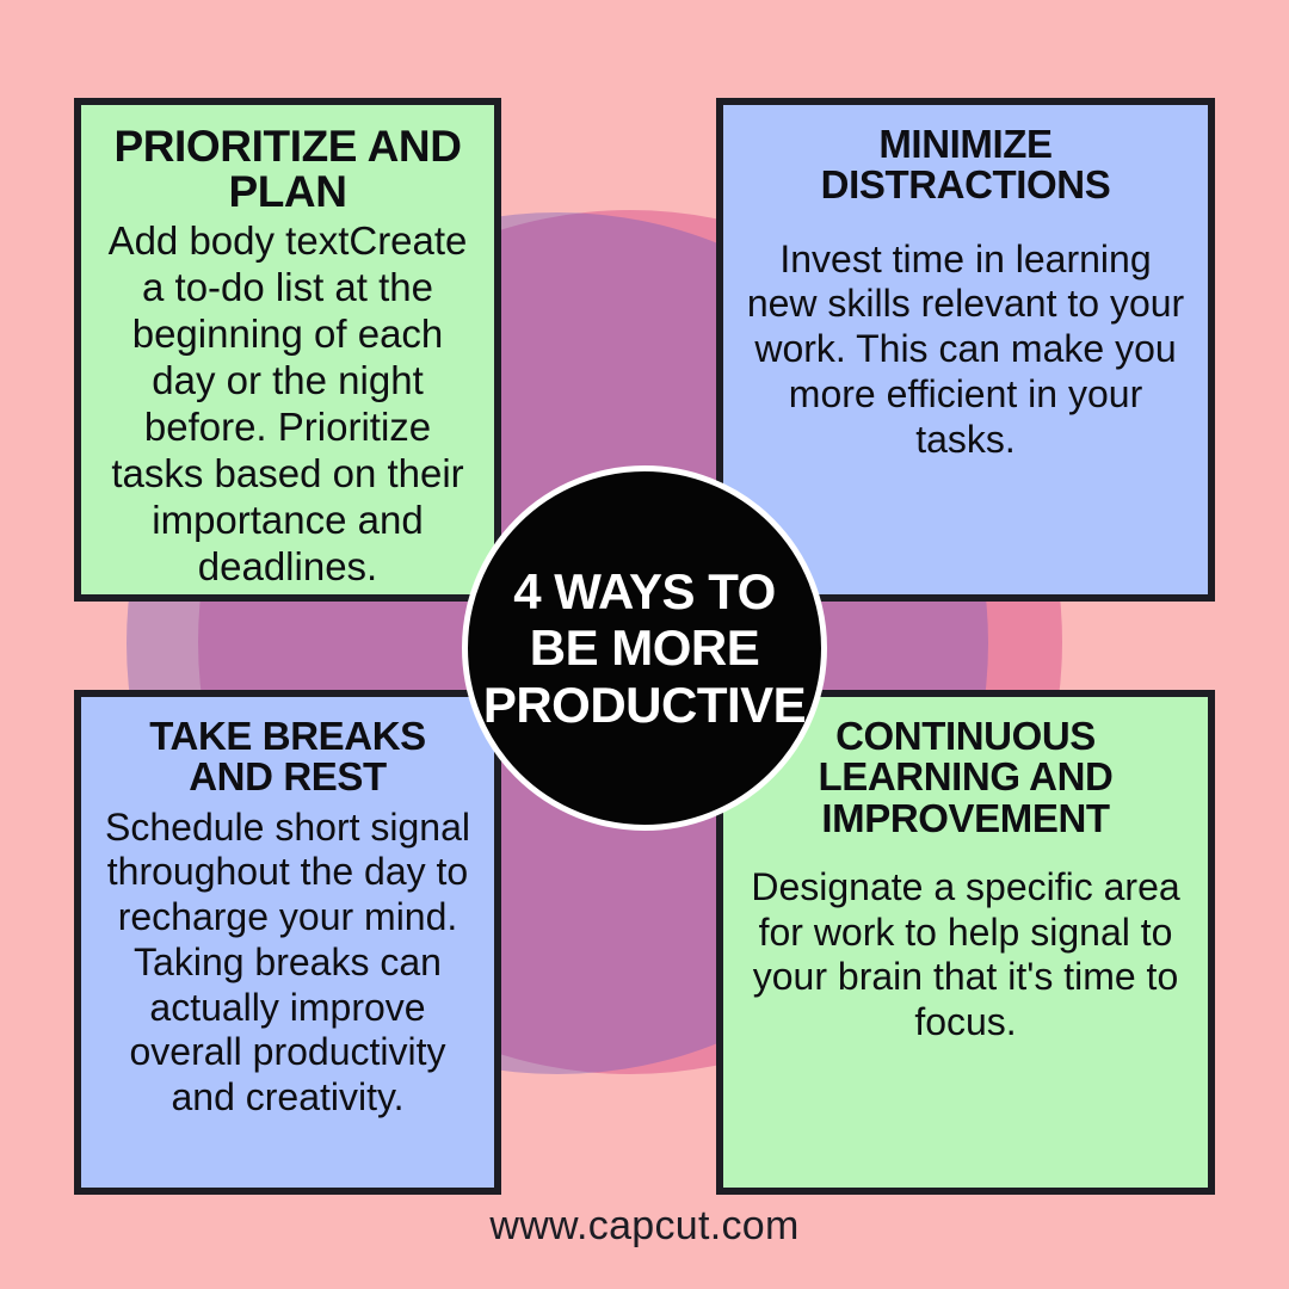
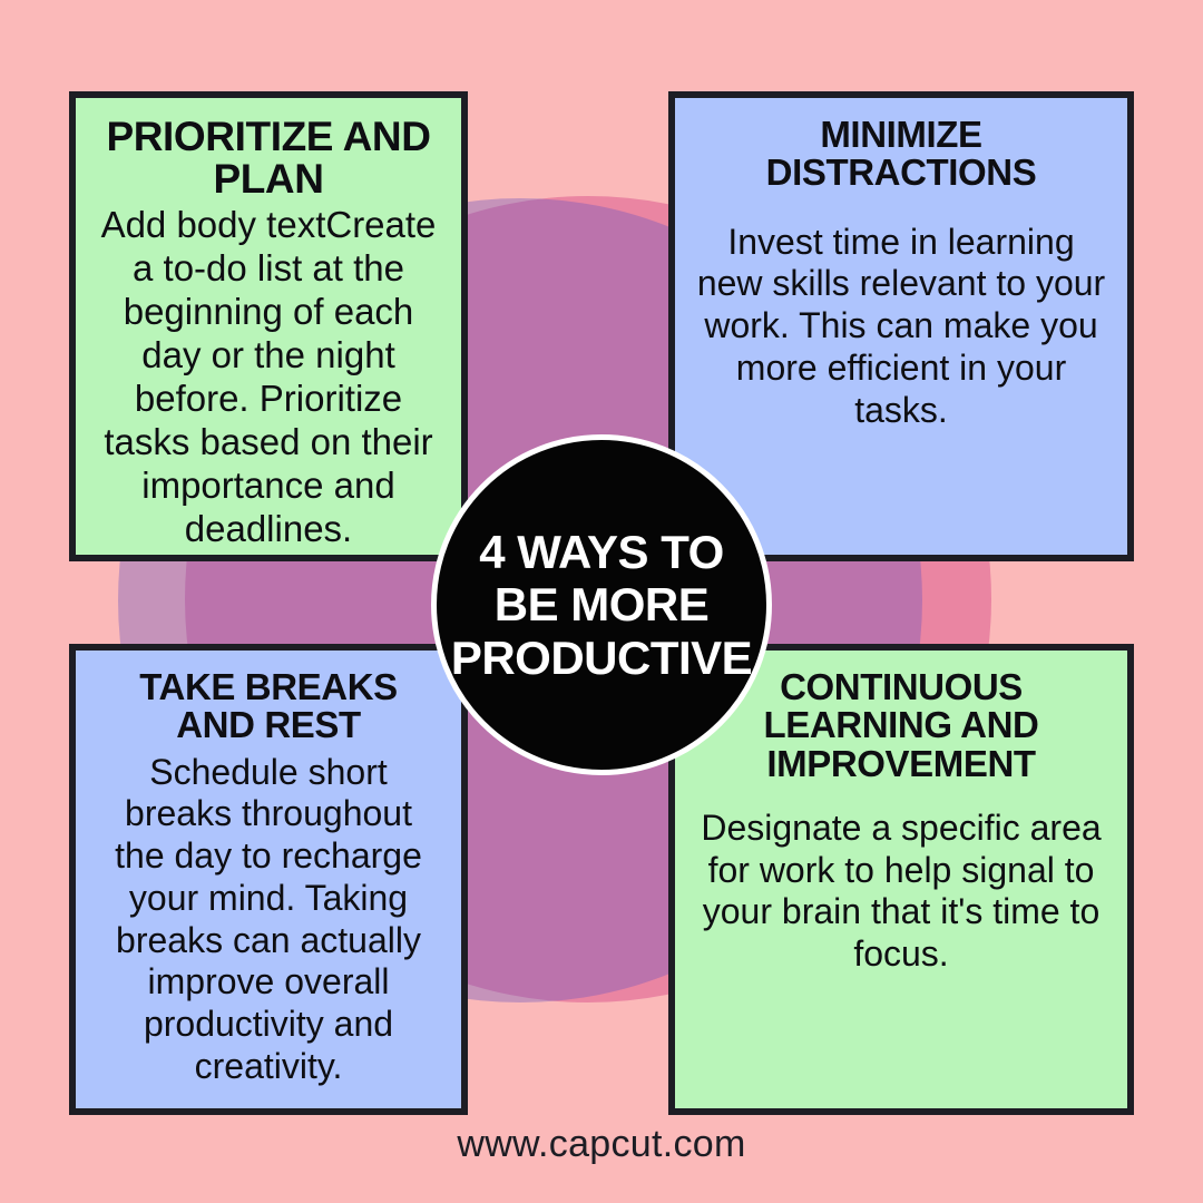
  PRIORITIZE AND PLAN
  Add body textCreate a to-do list at the beginning of each day or the night before. Prioritize tasks based on their importance and deadlines.
  MINIMIZE
  DISTRACTIONS
  Invest time in learning new skills relevant to your work. This can make you more efficient in your tasks.
  TAKE BREAKS
  AND REST
- Schedule short signal throughout the day to recharge your mind. Taking breaks can actually improve overall productivity and creativity.
+ Schedule short breaks throughout the day to recharge your mind. Taking breaks can actually improve overall productivity and creativity.
  CONTINUOUS
  LEARNING AND
  IMPROVEMENT
  Designate a specific area for work to help signal to your brain that it's time to focus.
  4 WAYS TO
  BE MORE
  PRODUCTIVE
  www.capcut.com
